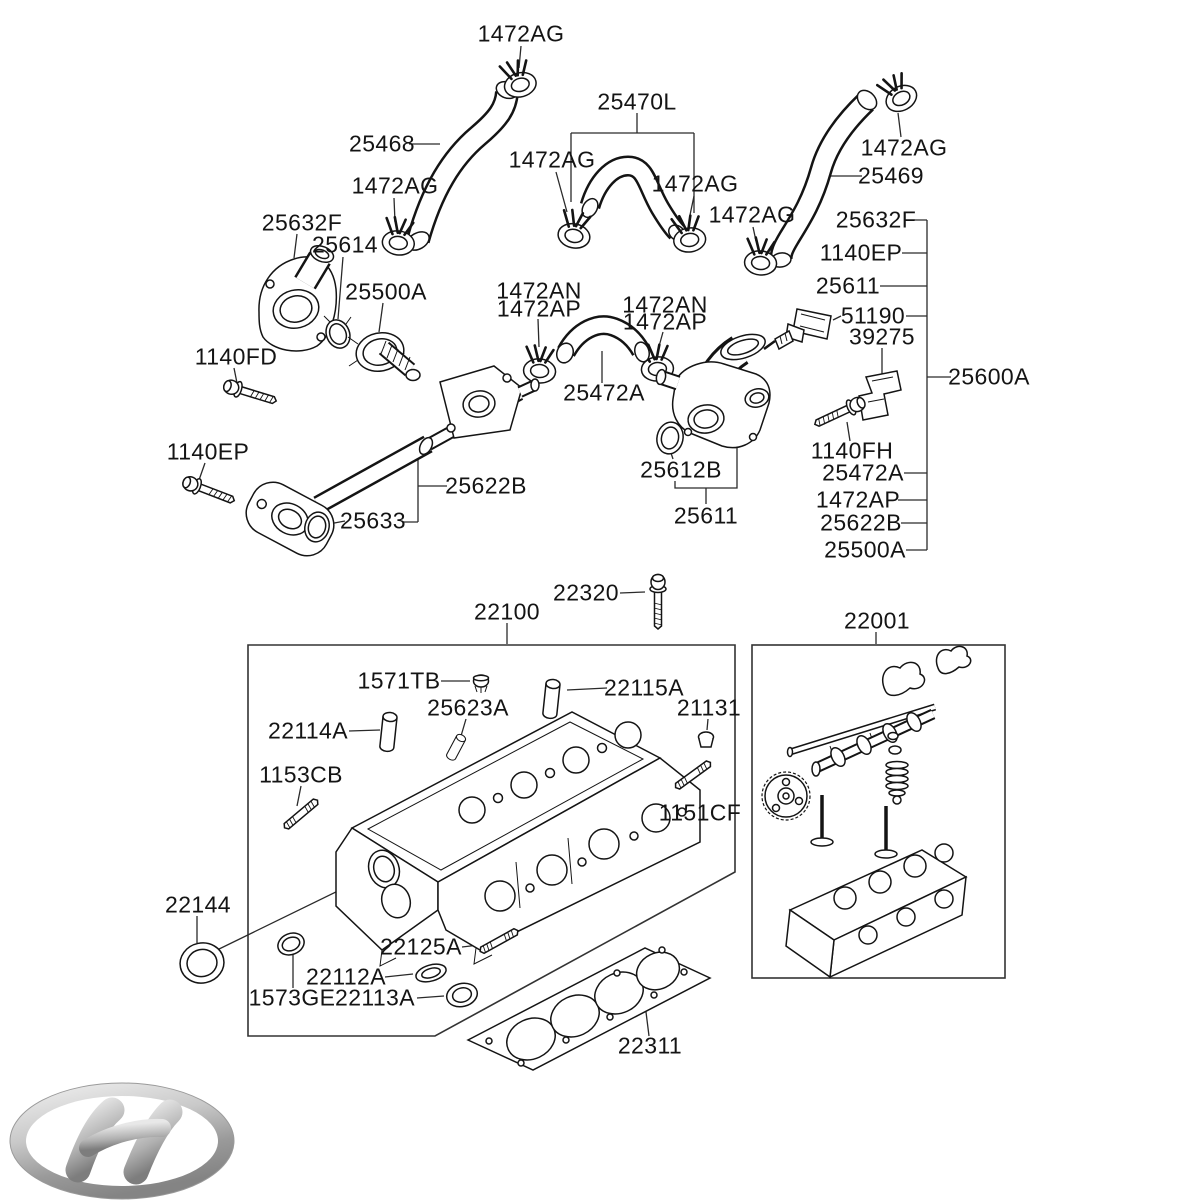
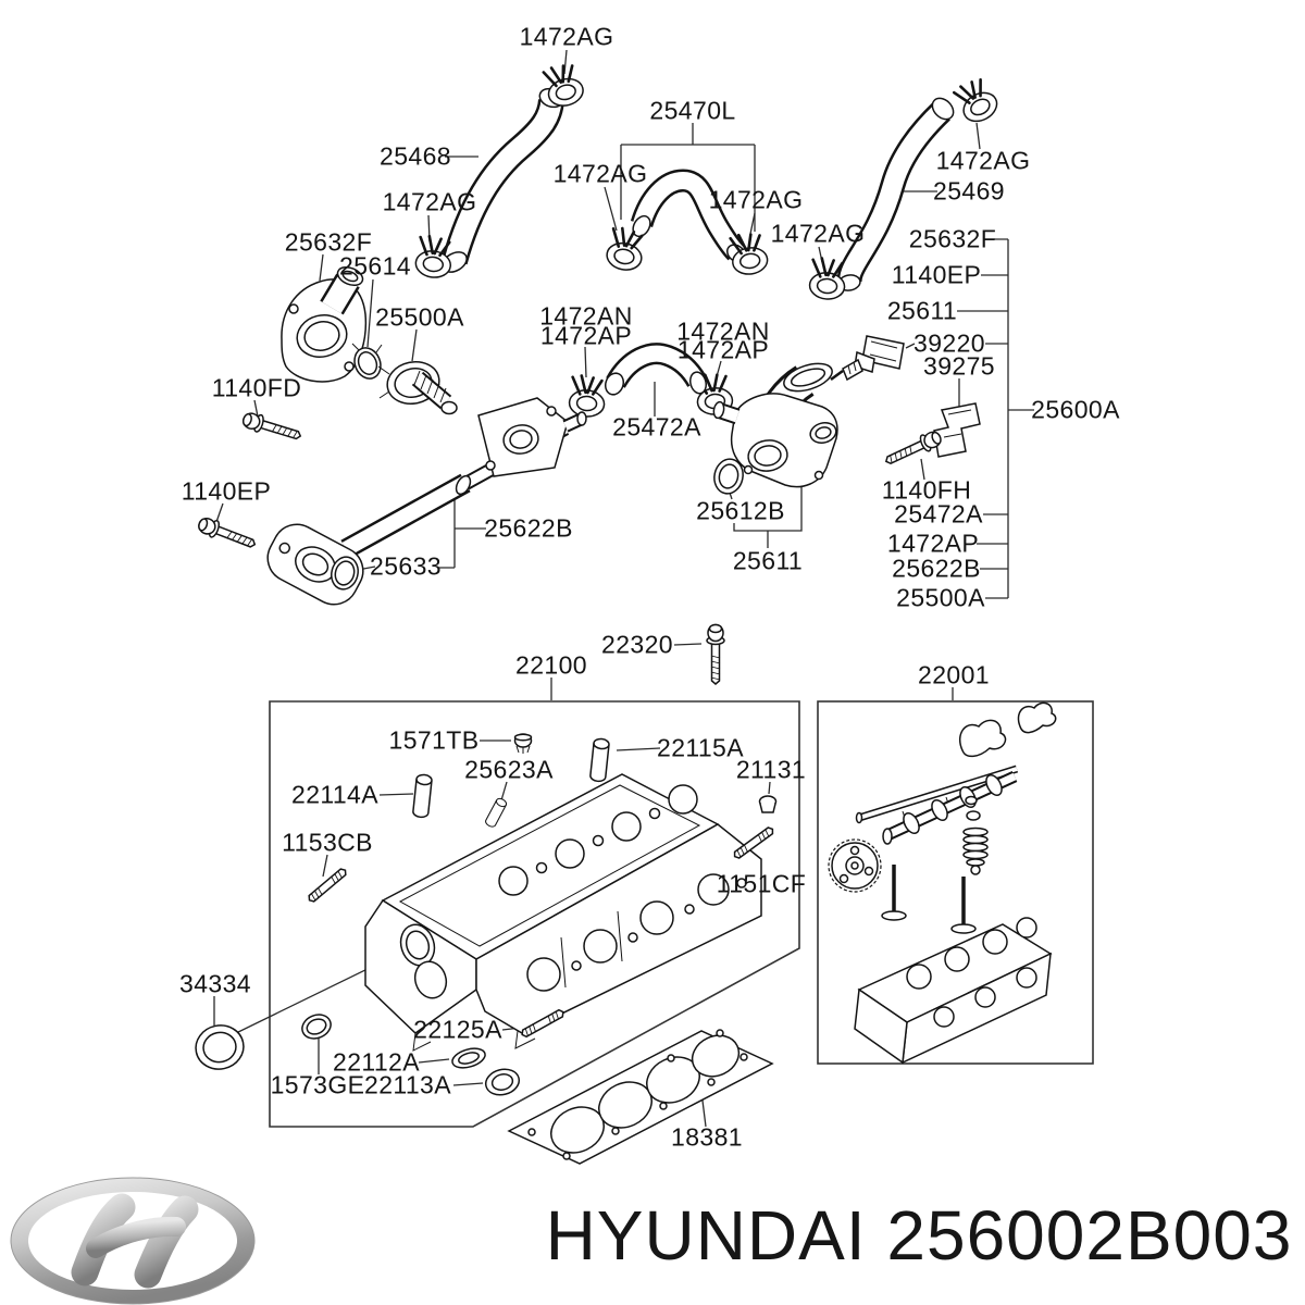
  1472AG
  25468
  1472AG
  25470L
  1472AG
  1472AG
  1472AG
  1472AG
  25469
  25632F
  25614
  25500A
  1140FD
  1472AN
  1472AP
  1472AN
  1472AP
  25472A
  1140EP
  25622B
  25633
  25612B
  25611
  25632F
  1140EP
  25611
- 51190
+ 39220
  39275
  25600A
  1140FH
  25472A
  1472AP
  25622B
  25500A
  22320
  22100
  22001
  1571TB
  25623A
  22114A
  22115A
  21131
  1153CB
  1151CF
- 22144
+ 34334
  22125A
  22112A
  1573GE
  22113A
- 22311
+ 18381
+ HYUNDAI 256002B003
